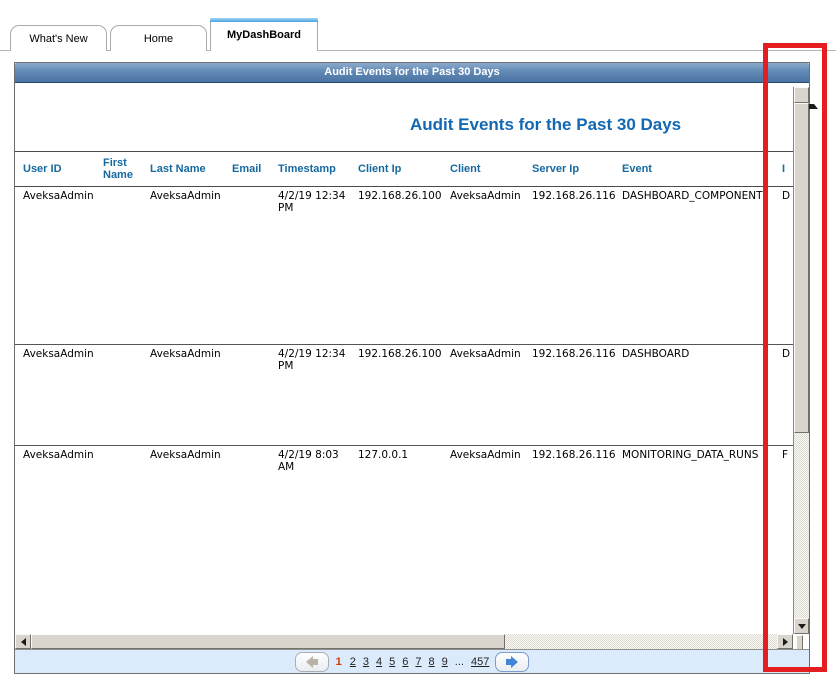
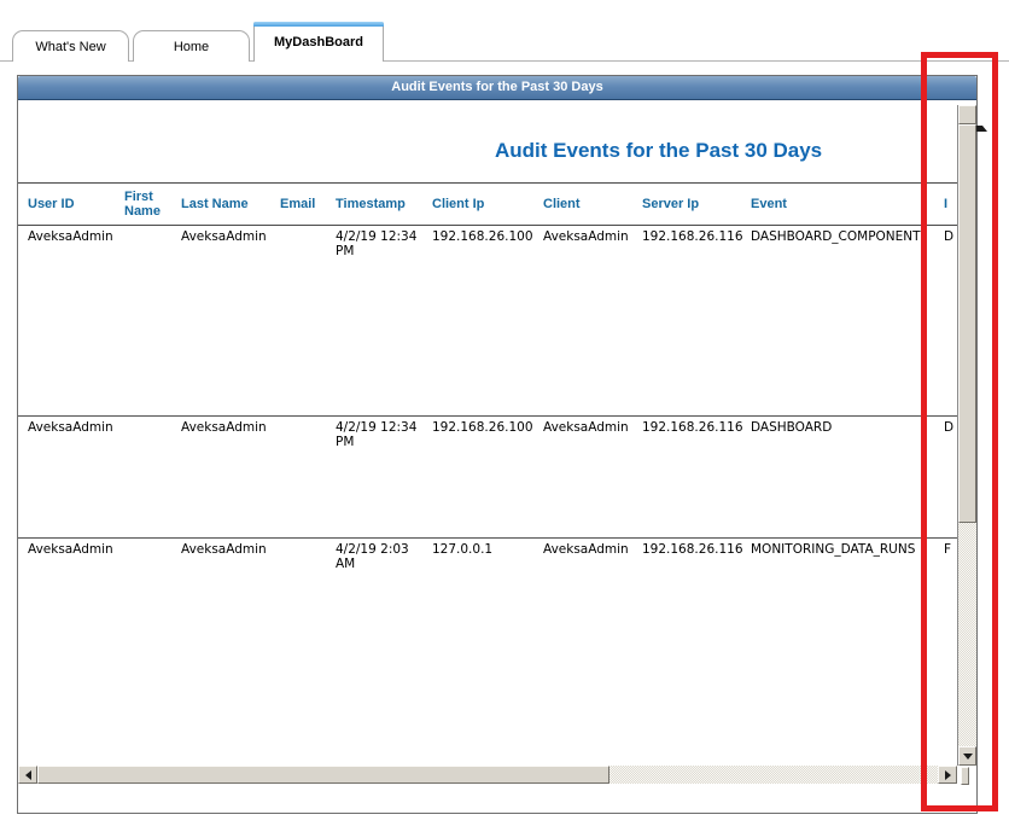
  What's New
  Home
  MyDashBoard
  Audit Events for the Past 30 Days
  Audit Events for the Past 30 Days
  User ID	First Name	Last Name	Email	Timestamp	Client Ip	Client	Server Ip	Event	I
  AveksaAdmin		AveksaAdmin		4/2/19 12:34 PM	192.168.26.100	AveksaAdmin	192.168.26.116	DASHBOARD_COMPONENT	D
  AveksaAdmin		AveksaAdmin		4/2/19 12:34 PM	192.168.26.100	AveksaAdmin	192.168.26.116	DASHBOARD	D
- AveksaAdmin		AveksaAdmin		4/2/19 8:03 AM	127.0.0.1	AveksaAdmin	192.168.26.116	MONITORING_DATA_RUNS	F
+ AveksaAdmin		AveksaAdmin		4/2/19 2:03 AM	127.0.0.1	AveksaAdmin	192.168.26.116	MONITORING_DATA_RUNS	F
- 1
- 2
- 3
- 4
- 5
- 6
- 7
- 8
- 9
- ...
- 457
